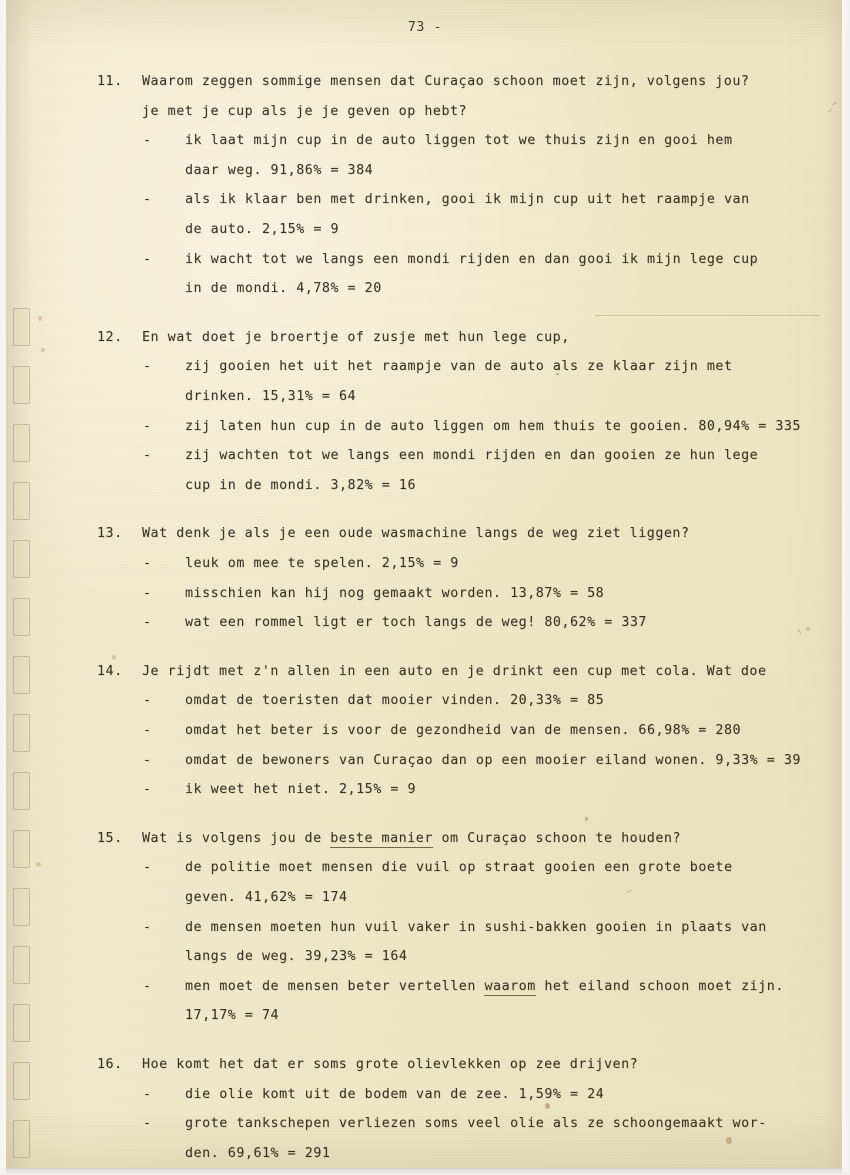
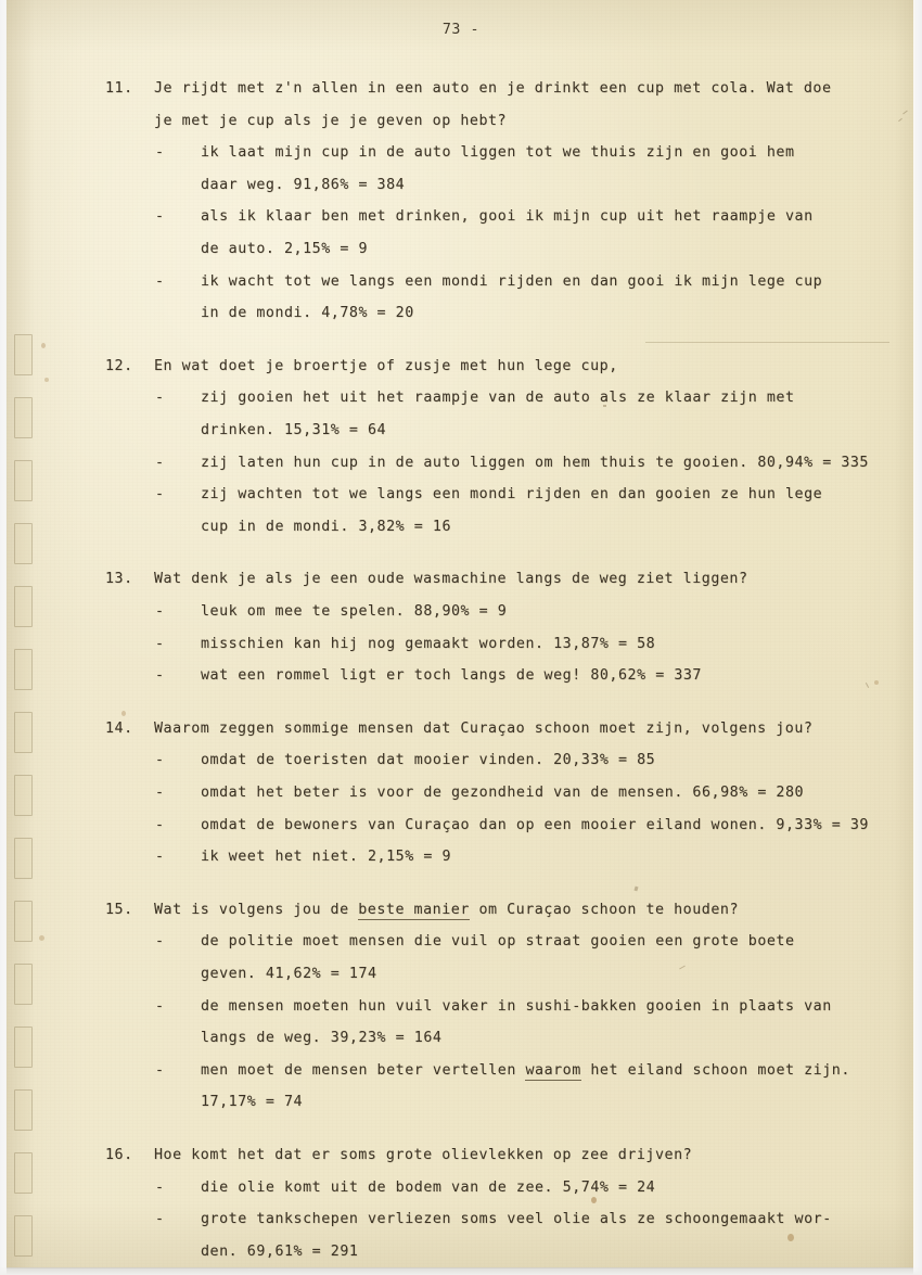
  73 -
  11.
- Waarom zeggen sommige mensen dat Curaçao schoon moet zijn, volgens jou?
+ Je rijdt met z'n allen in een auto en je drinkt een cup met cola. Wat doe
  je met je cup als je je geven op hebt?
  -
  ik laat mijn cup in de auto liggen tot we thuis zijn en gooi hem
  daar weg. 91,86% = 384
  -
  als ik klaar ben met drinken, gooi ik mijn cup uit het raampje van
  de auto. 2,15% = 9
  -
  ik wacht tot we langs een mondi rijden en dan gooi ik mijn lege cup
  in de mondi. 4,78% = 20
  12.
  En wat doet je broertje of zusje met hun lege cup,
  -
  zij gooien het uit het raampje van de auto als ze klaar zijn met
  drinken. 15,31% = 64
  -
  zij laten hun cup in de auto liggen om hem thuis te gooien. 80,94% = 335
  -
  zij wachten tot we langs een mondi rijden en dan gooien ze hun lege
  cup in de mondi. 3,82% = 16
  13.
  Wat denk je als je een oude wasmachine langs de weg ziet liggen?
  -
- leuk om mee te spelen. 2,15% = 9
+ leuk om mee te spelen. 88,90% = 9
  -
  misschien kan hij nog gemaakt worden. 13,87% = 58
  -
  wat een rommel ligt er toch langs de weg! 80,62% = 337
  14.
- Je rijdt met z'n allen in een auto en je drinkt een cup met cola. Wat doe
+ Waarom zeggen sommige mensen dat Curaçao schoon moet zijn, volgens jou?
  -
  omdat de toeristen dat mooier vinden. 20,33% = 85
  -
  omdat het beter is voor de gezondheid van de mensen. 66,98% = 280
  -
  omdat de bewoners van Curaçao dan op een mooier eiland wonen. 9,33% = 39
  -
  ik weet het niet. 2,15% = 9
  15.
  Wat is volgens jou de beste manier om Curaçao schoon te houden?
  -
  de politie moet mensen die vuil op straat gooien een grote boete
  geven. 41,62% = 174
  -
  de mensen moeten hun vuil vaker in sushi-bakken gooien in plaats van
  langs de weg. 39,23% = 164
  -
  men moet de mensen beter vertellen waarom het eiland schoon moet zijn.
  17,17% = 74
  16.
  Hoe komt het dat er soms grote olievlekken op zee drijven?
  -
- die olie komt uit de bodem van de zee. 1,59% = 24
+ die olie komt uit de bodem van de zee. 5,74% = 24
  -
  grote tankschepen verliezen soms veel olie als ze schoongemaakt wor-
  den. 69,61% = 291
